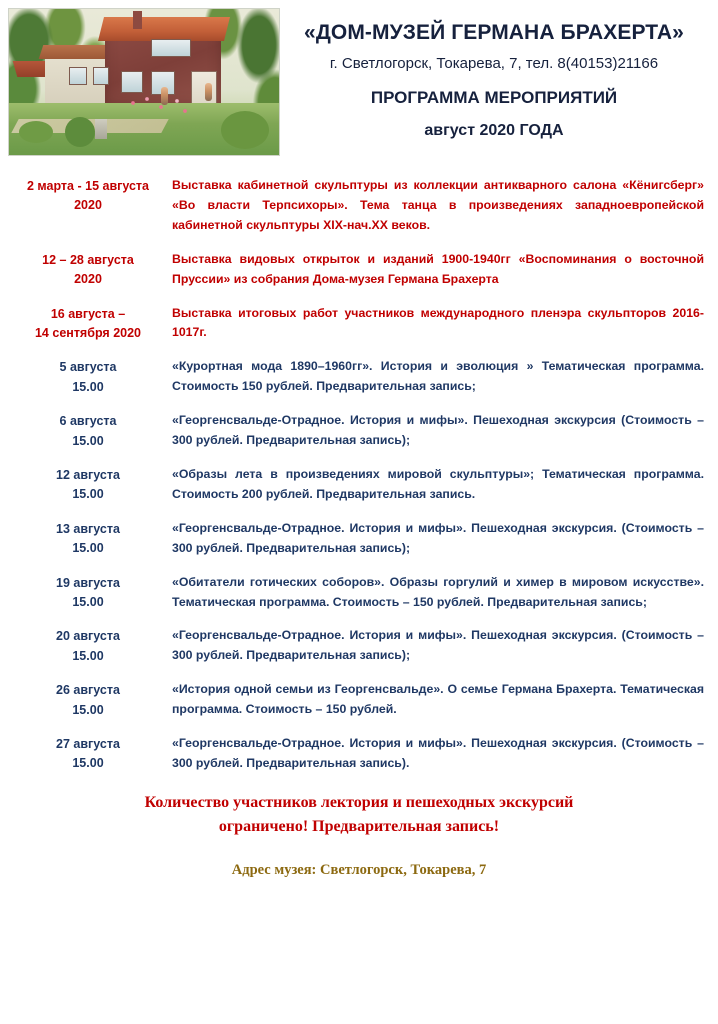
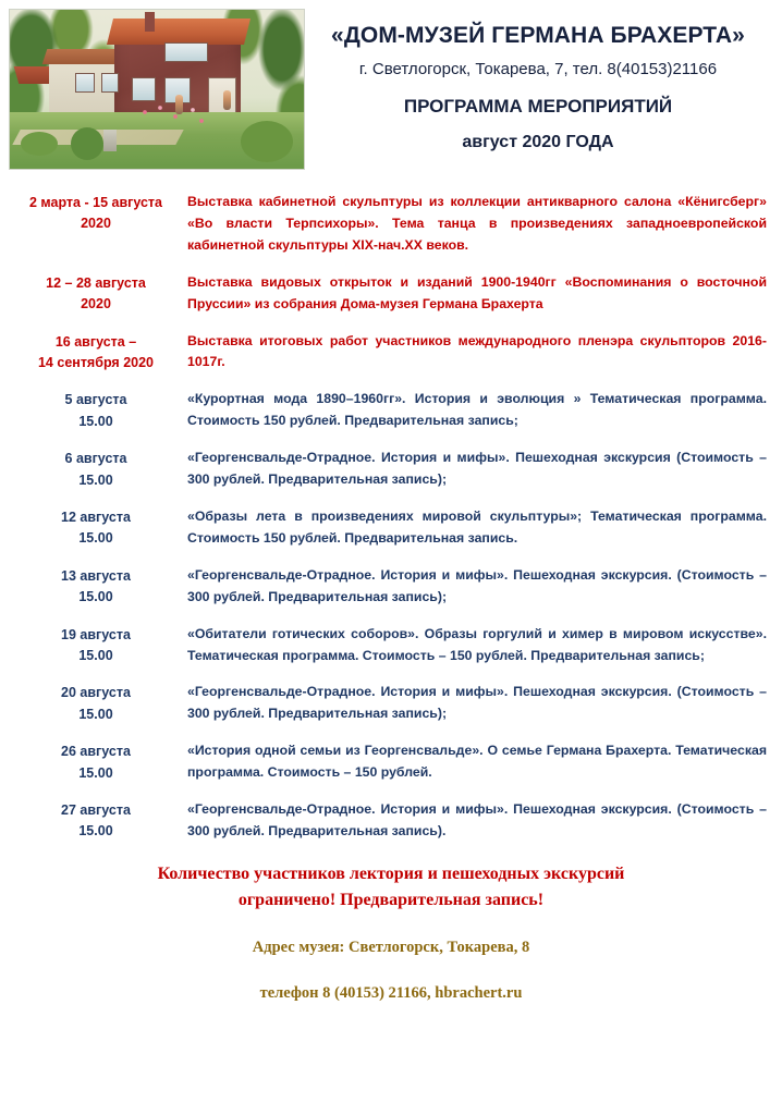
  «ДОМ-МУЗЕЙ ГЕРМАНА БРАХЕРТА»
  г. Светлогорск, Токарева, 7, тел. 8(40153)21166
  ПРОГРАММА МЕРОПРИЯТИЙ
  август 2020 ГОДА
  2 марта - 15 августа
  2020
  Выставка кабинетной скульптуры из коллекции антикварного салона «Кёнигсберг» «Во власти Терпсихоры». Тема танца в произведениях западноевропейской кабинетной скульптуры XIX-нач.XX веков.
  12 – 28 августа
  2020
  Выставка видовых открыток и изданий 1900-1940гг «Воспоминания о восточной Пруссии» из собрания Дома-музея Германа Брахерта
  16 августа –
  14 сентября 2020
  Выставка итоговых работ участников международного пленэра скульпторов 2016-1017г.
  5 августа
  15.00
  «Курортная мода 1890–1960гг». История и эволюция » Тематическая программа. Стоимость 150 рублей. Предварительная запись;
  6 августа
  15.00
  «Георгенсвальде-Отрадное. История и мифы». Пешеходная экскурсия (Стоимость – 300 рублей. Предварительная запись);
  12 августа
  15.00
- «Образы лета в произведениях мировой скульптуры»; Тематическая программа. Стоимость 200 рублей. Предварительная запись.
+ «Образы лета в произведениях мировой скульптуры»; Тематическая программа. Стоимость 150 рублей. Предварительная запись.
  13 августа
  15.00
  «Георгенсвальде-Отрадное. История и мифы». Пешеходная экскурсия. (Стоимость – 300 рублей. Предварительная запись);
  19 августа
  15.00
  «Обитатели готических соборов». Образы горгулий и химер в мировом искусстве». Тематическая программа. Стоимость – 150 рублей. Предварительная запись;
  20 августа
  15.00
  «Георгенсвальде-Отрадное. История и мифы». Пешеходная экскурсия. (Стоимость – 300 рублей. Предварительная запись);
  26 августа
  15.00
  «История одной семьи из Георгенсвальде». О семье Германа Брахерта. Тематическая программа. Стоимость – 150 рублей.
  27 августа
  15.00
  «Георгенсвальде-Отрадное. История и мифы». Пешеходная экскурсия. (Стоимость – 300 рублей. Предварительная запись).
  Количество участников лектория и пешеходных экскурсий
  ограничено! Предварительная запись!
- Адрес музея: Светлогорск, Токарева, 7
+ Адрес музея: Светлогорск, Токарева, 8
+ телефон 8 (40153) 21166, hbrachert.ru
